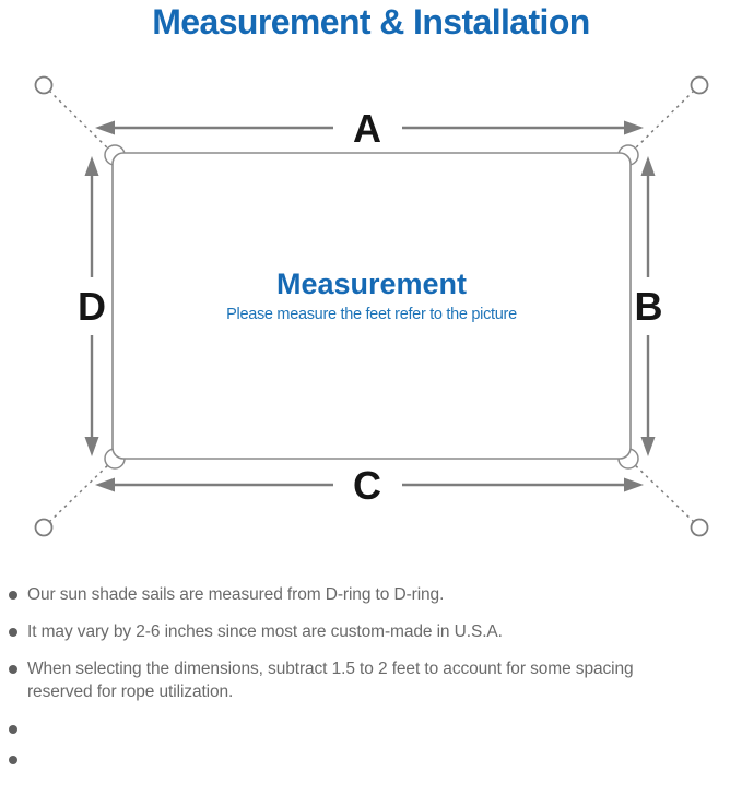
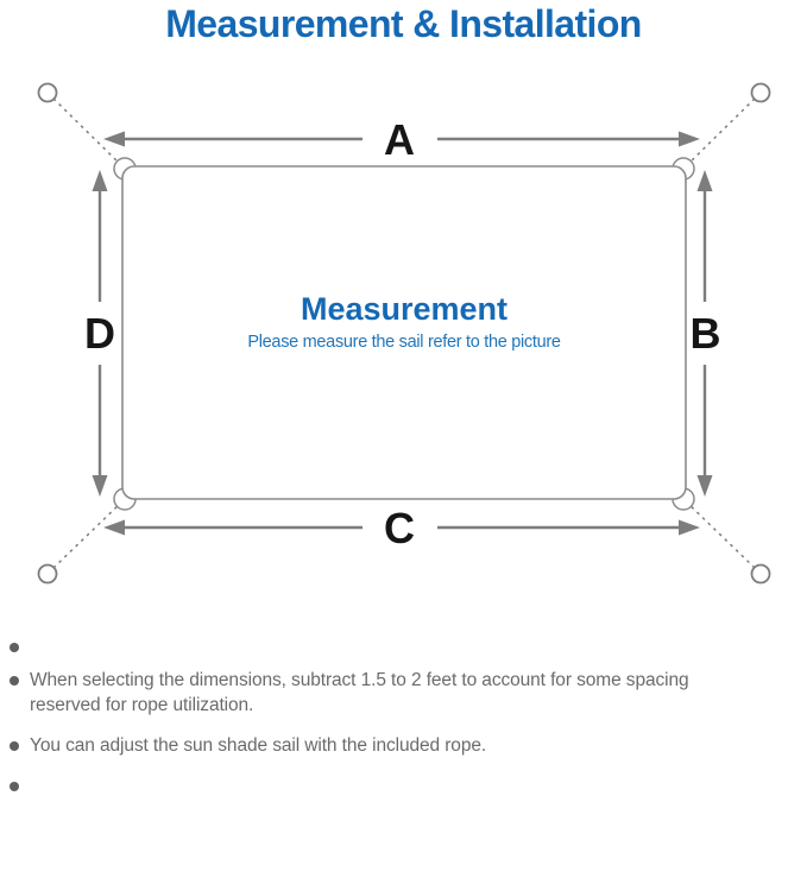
  Measurement & Installation
  A
  C
  D
  B
  Measurement
- Please measure the feet refer to the picture
+ Please measure the sail refer to the picture
- Our sun shade sails are measured from D-ring to D-ring.
- It may vary by 2-6 inches since most are custom-made in U.S.A.
  When selecting the dimensions, subtract 1.5 to 2 feet to account for some spacing
  reserved for rope utilization.
+ You can adjust the sun shade sail with the included rope.
